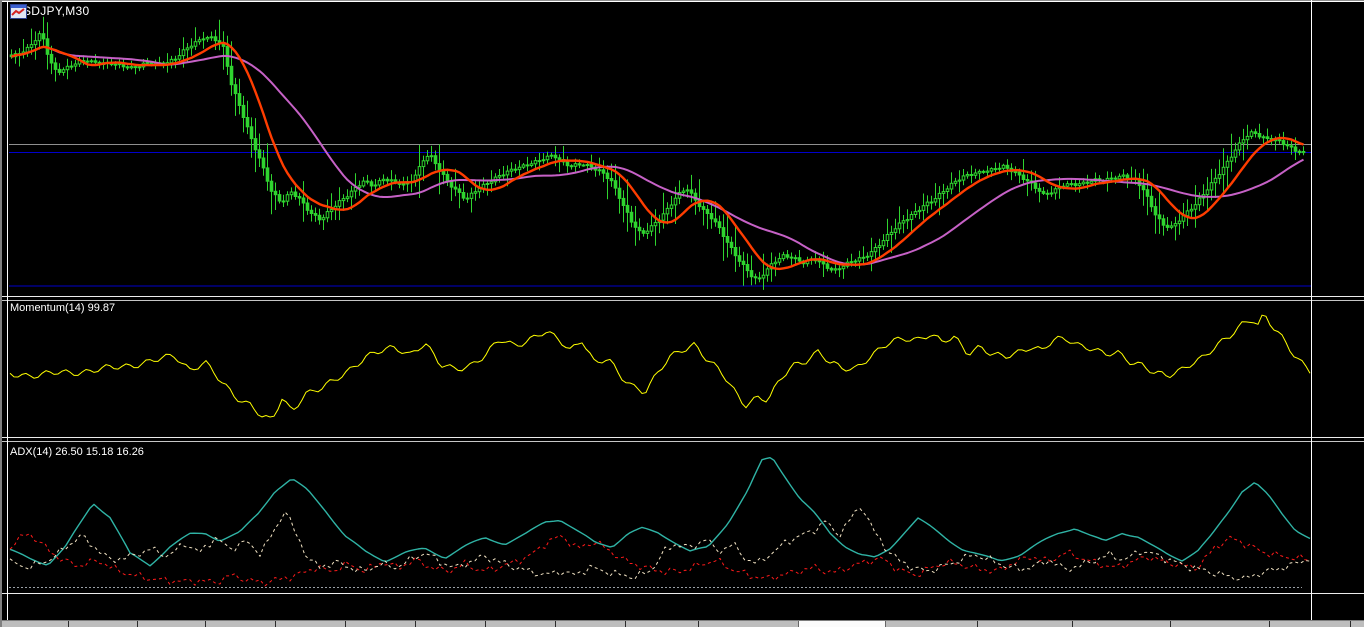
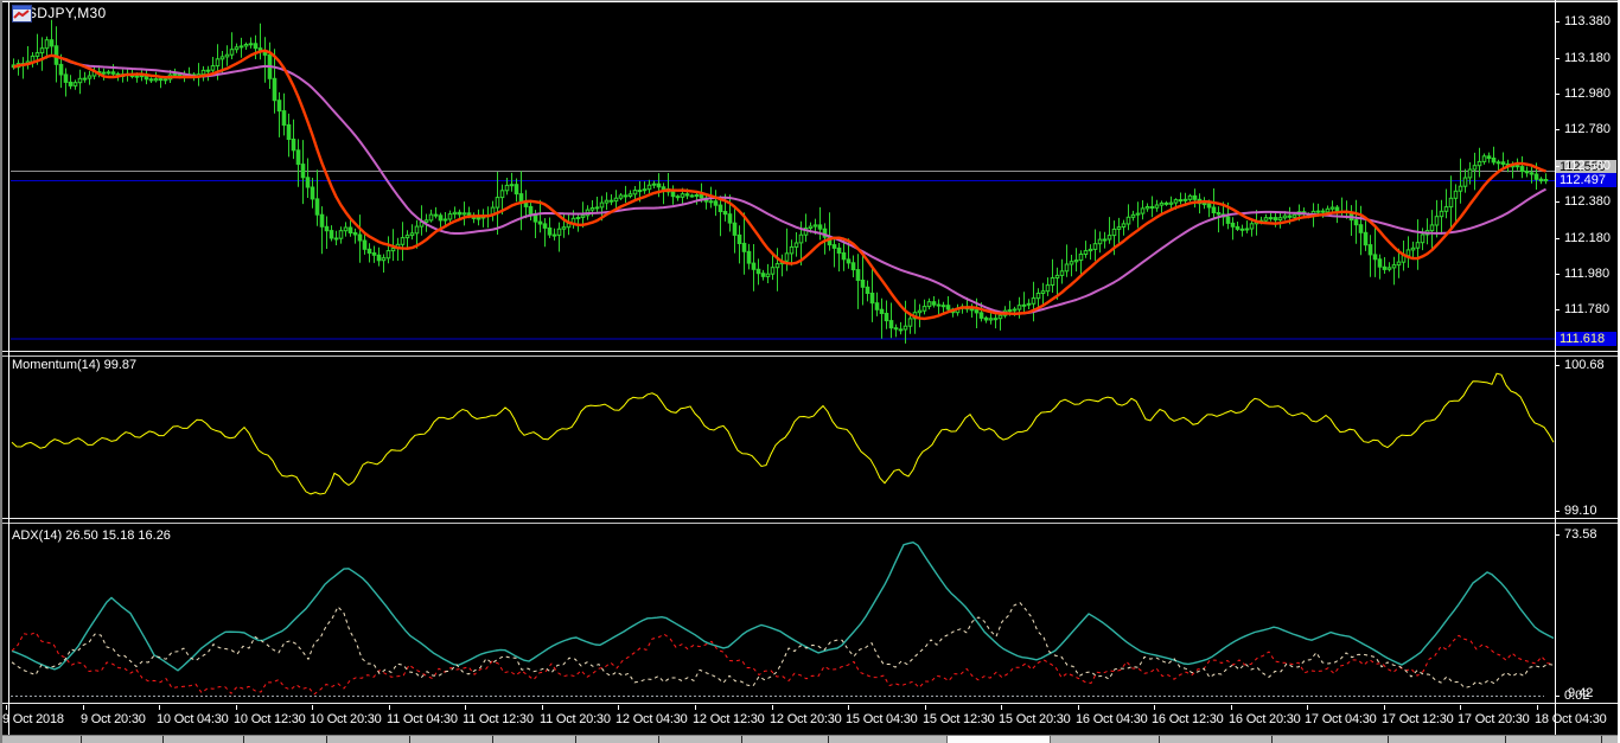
  SDJPY,M30
  Momentum(14) 99.87
  ADX(14) 26.50 15.18 16.26
+ 100.68
+ 99.10
+ 73.58
+ 9.42
+ 0.02
+ 112.550
+ 112.497
+ 111.618
+ 113.380
+ 113.180
+ 112.980
+ 112.780
+ 112.580
+ 112.380
+ 112.180
+ 111.980
+ 111.780
+ 9 Oct 2018
+ 9 Oct 20:30
+ 10 Oct 04:30
+ 10 Oct 12:30
+ 10 Oct 20:30
+ 11 Oct 04:30
+ 11 Oct 12:30
+ 11 Oct 20:30
+ 12 Oct 04:30
+ 12 Oct 12:30
+ 12 Oct 20:30
+ 15 Oct 04:30
+ 15 Oct 12:30
+ 15 Oct 20:30
+ 16 Oct 04:30
+ 16 Oct 12:30
+ 16 Oct 20:30
+ 17 Oct 04:30
+ 17 Oct 12:30
+ 17 Oct 20:30
+ 18 Oct 04:30
